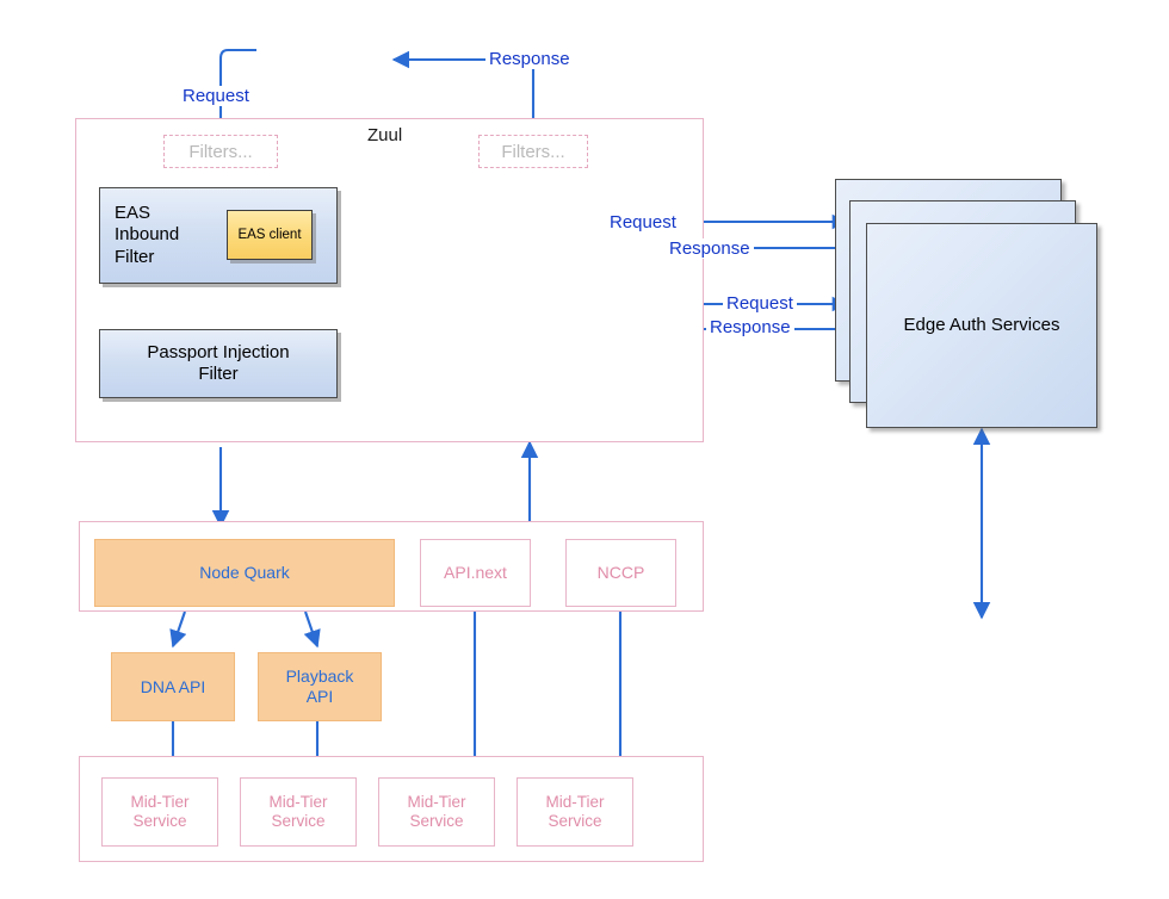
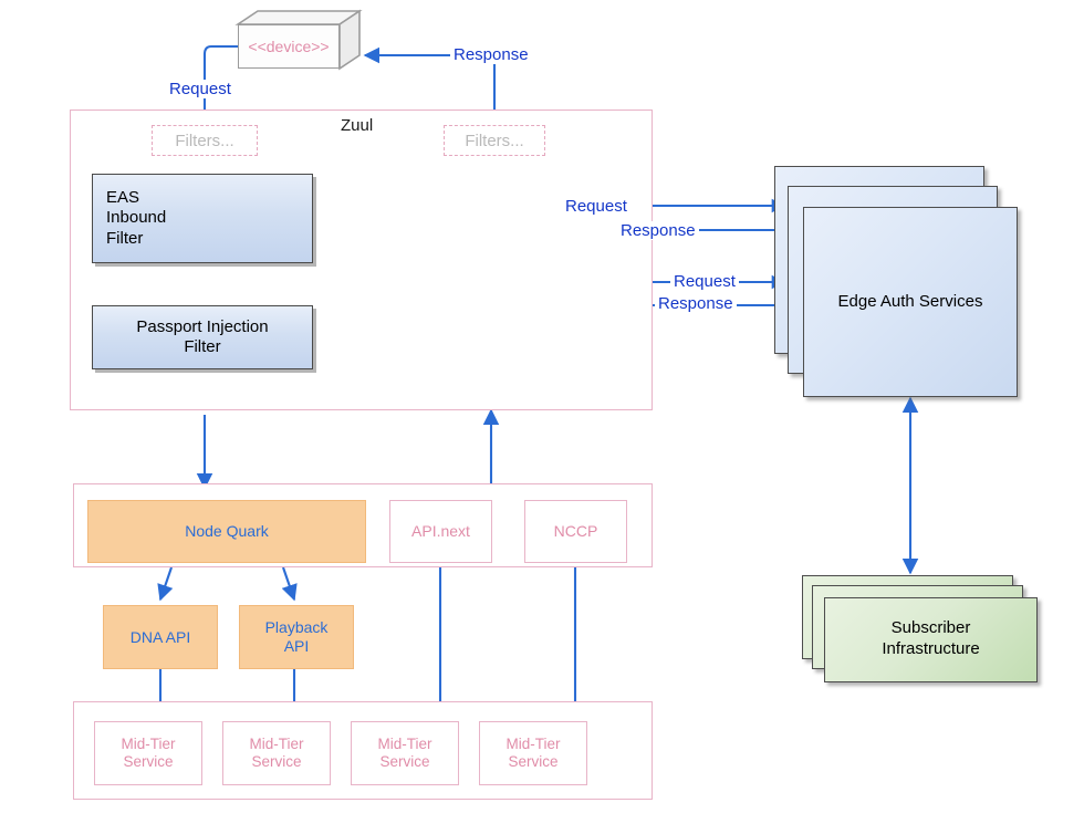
  Zuul
  Filters...
  Filters...
  EAS
  Inbound
  Filter
- EAS client
  Passport Injection
  Filter
  Node Quark
  API.next
  NCCP
  DNA API
  Playback
  API
  Mid-Tier
  Service
  Mid-Tier
  Service
  Mid-Tier
  Service
  Mid-Tier
  Service
  Edge Auth Services
+ Subscriber
+ Infrastructure
+ <<device>>
  Request
  Response
  Request
  Response
  Request
  Response
